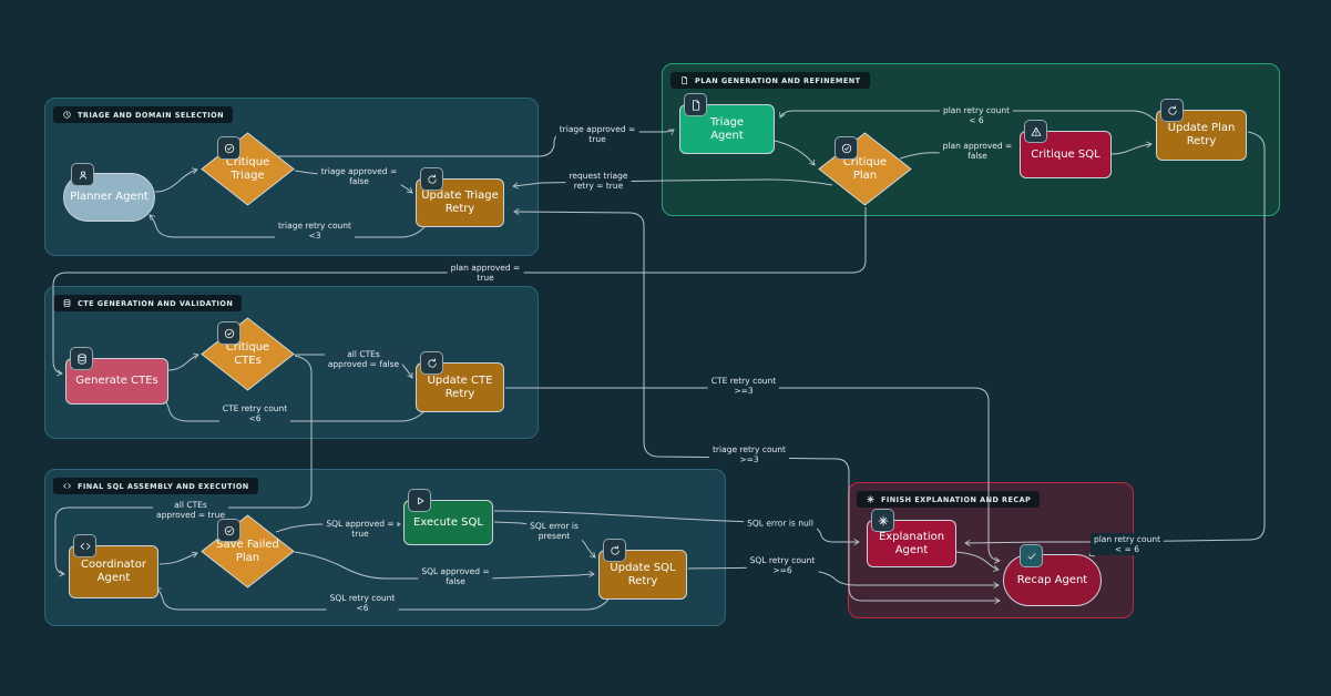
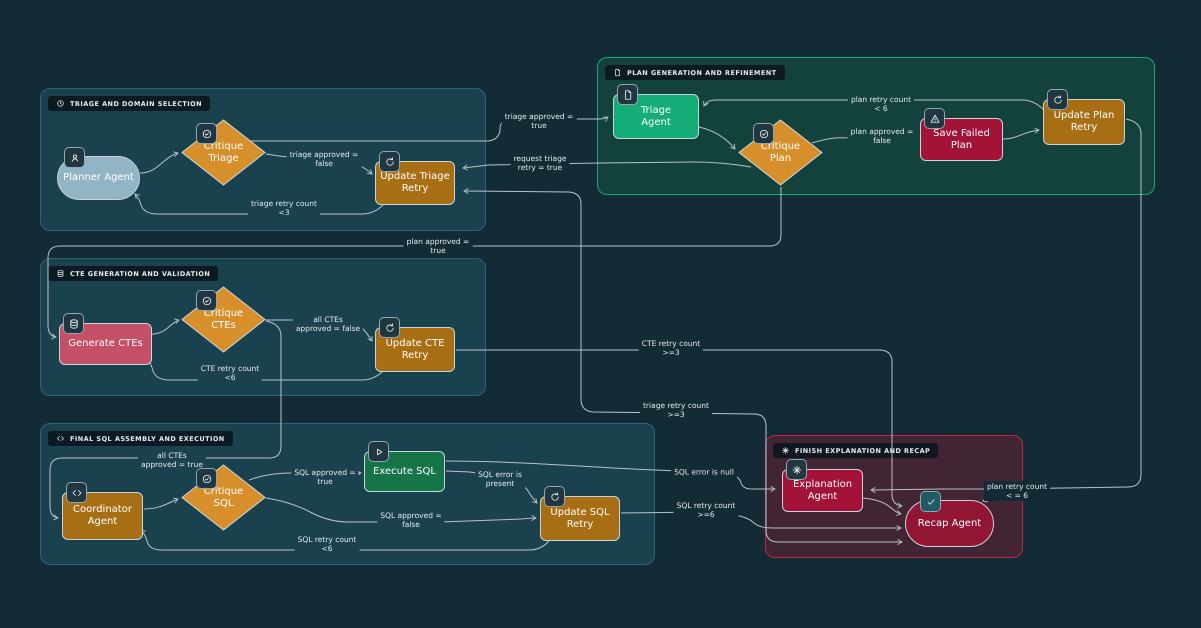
  TRIAGE AND DOMAIN SELECTION
  PLAN GENERATION AND REFINEMENT
  CTE GENERATION AND VALIDATION
  FINAL SQL ASSEMBLY AND EXECUTION
  FINISH EXPLANATION AND RECAP
  triage approved =
  false
  triage retry count
  <3
  triage approved =
  true
  request triage
  retry = true
  plan approved =
  false
  plan retry count
  < 6
  plan retry count
  < = 6
  plan approved =
  true
  all CTEs
  approved = false
  CTE retry count
  <6
  CTE retry count
  >=3
  all CTEs
  approved = true
  SQL approved =
  true
  SQL approved =
  false
  SQL error is
  present
  SQL retry count
  <6
  SQL error is null
  SQL retry count
  >=6
  triage retry count
  >=3
  Planner Agent
  Critique Triage
  Update Triage Retry
  Triage Agent
  Critique Plan
- Critique SQL
+ Save Failed Plan
  Update Plan Retry
  Generate CTEs
  Critique CTEs
  Update CTE Retry
  Coordinator Agent
- Save Failed Plan
+ Critique SQL
  Execute SQL
  Update SQL Retry
  Explanation Agent
  Recap Agent
